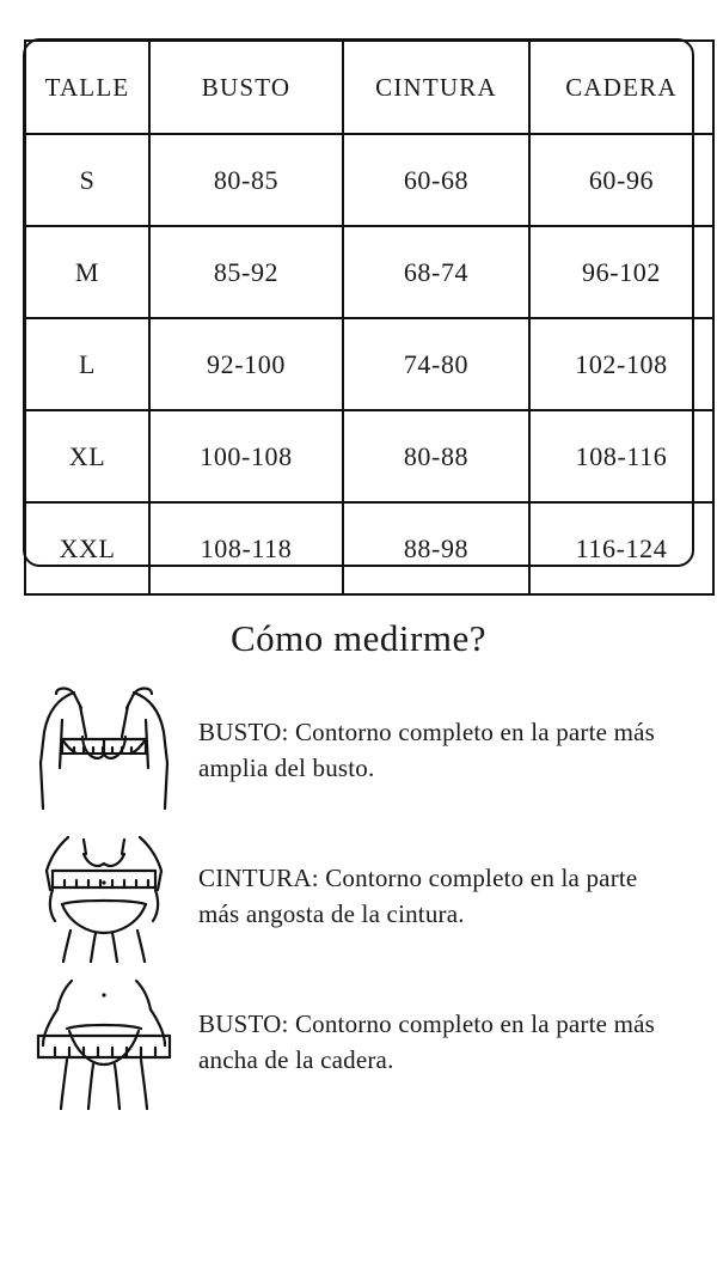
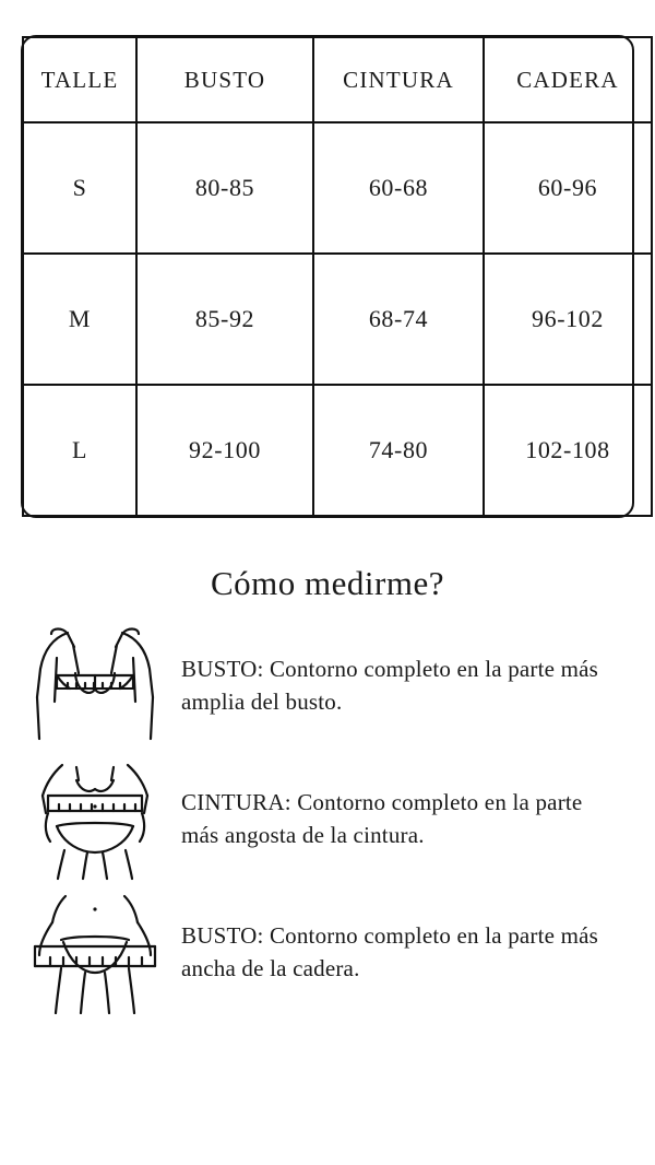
  TALLE	BUSTO	CINTURA	CADERA
  S	80-85	60-68	60-96
  M	85-92	68-74	96-102
  L	92-100	74-80	102-108
- XL	100-108	80-88	108-116
- XXL	108-118	88-98	116-124
  Cómo medirme?
  BUSTO: Contorno completo en la parte más amplia del busto.
  CINTURA: Contorno completo en la parte más angosta de la cintura.
  BUSTO: Contorno completo en la parte más ancha de la cadera.
